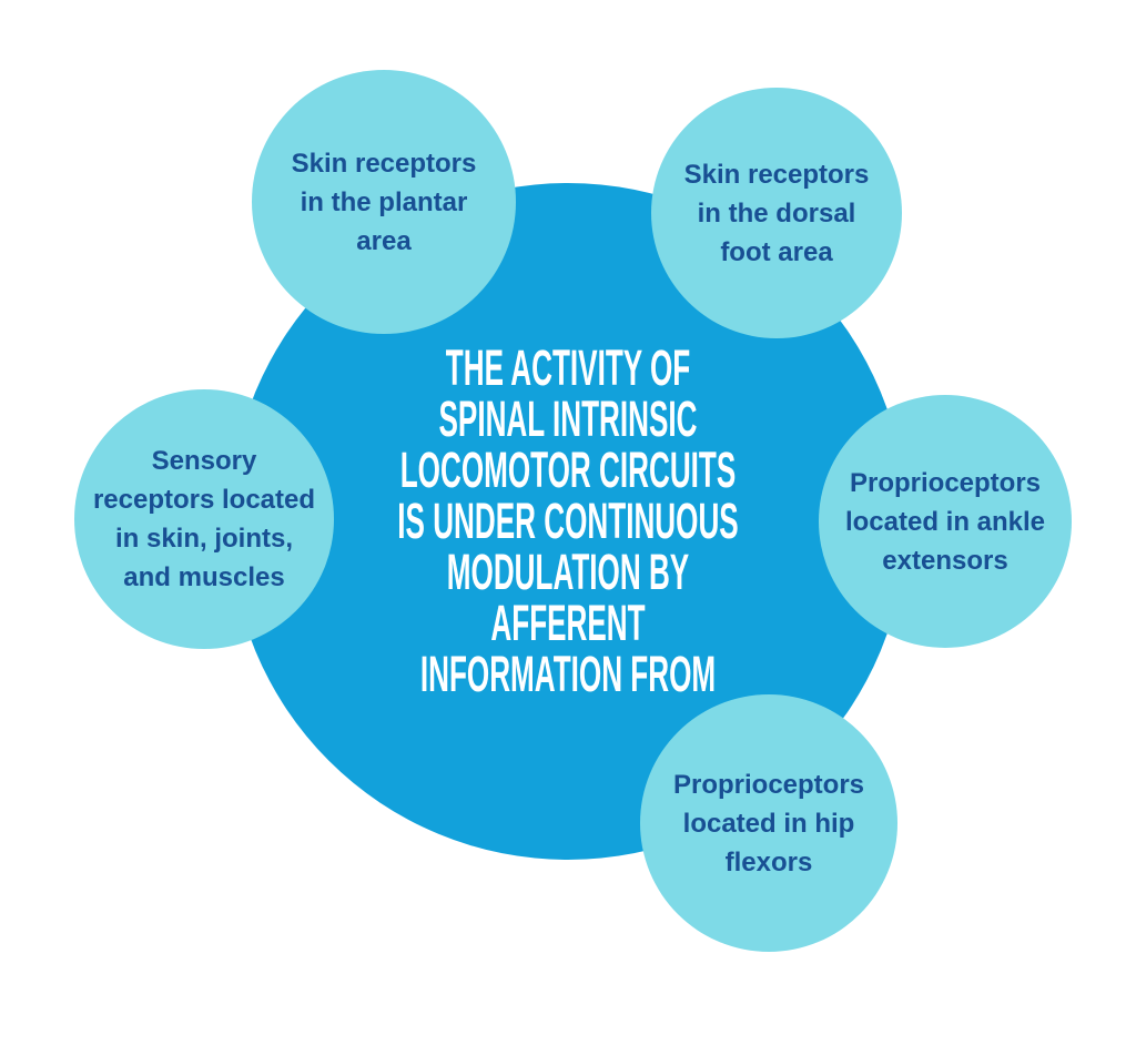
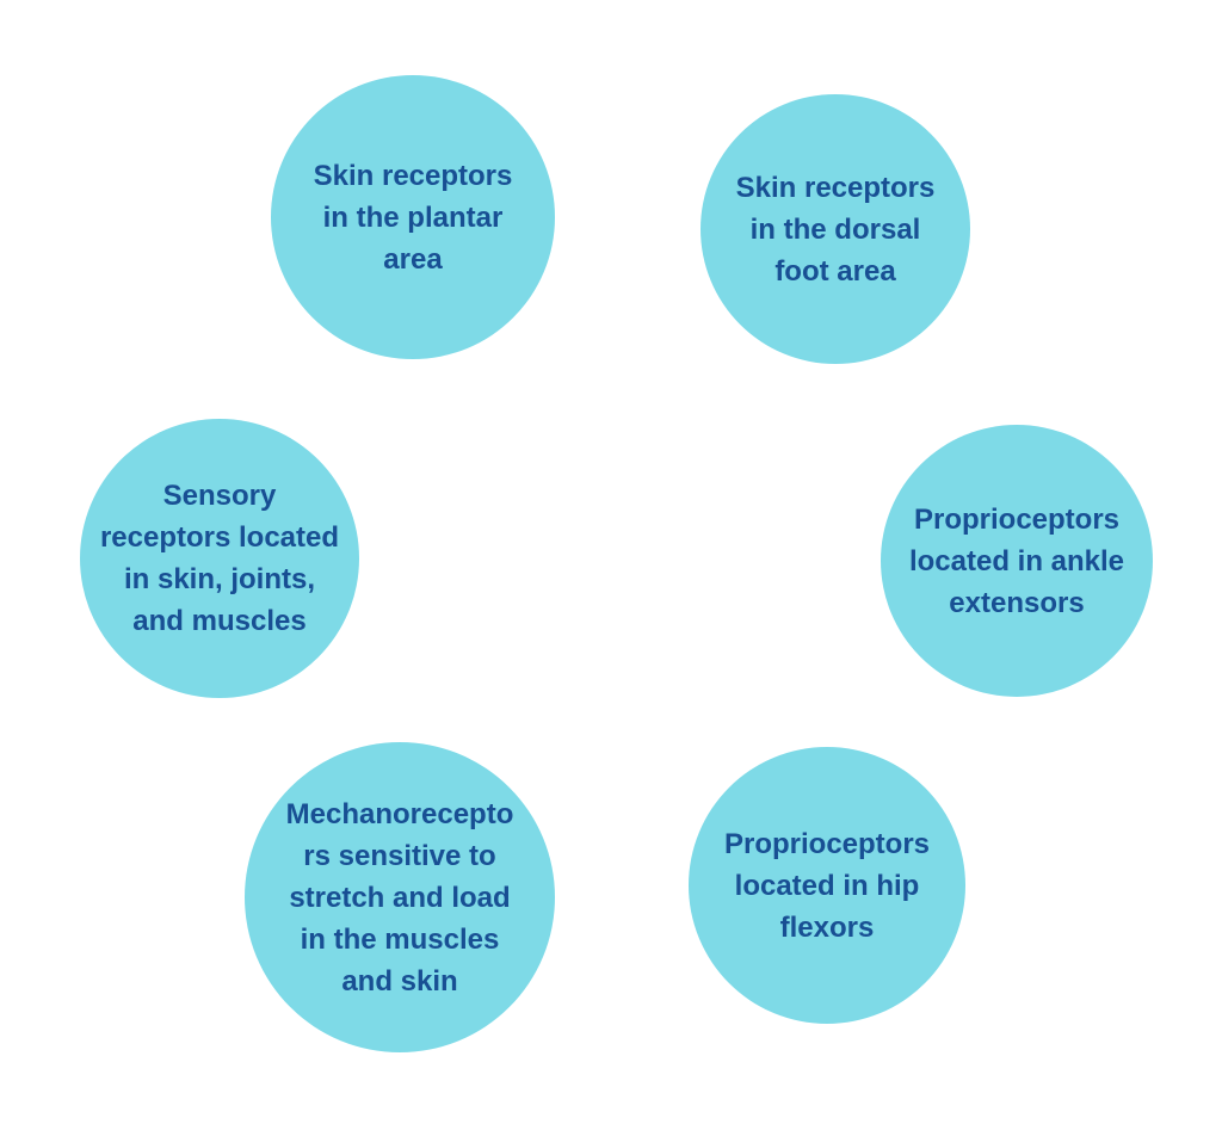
- THE ACTIVITY OF
- SPINAL INTRINSIC
- LOCOMOTOR CIRCUITS
- IS UNDER CONTINUOUS
- MODULATION BY AFFERENT
- INFORMATION FROM
  Skin receptors
  in the plantar
  area
  Skin receptors
  in the dorsal
  foot area
  Proprioceptors
  located in ankle
  extensors
  Proprioceptors
  located in hip
  flexors
+ Mechanorecepto
+ rs sensitive to
+ stretch and load
+ in the muscles
+ and skin
  Sensory
  receptors located
  in skin, joints,
  and muscles
